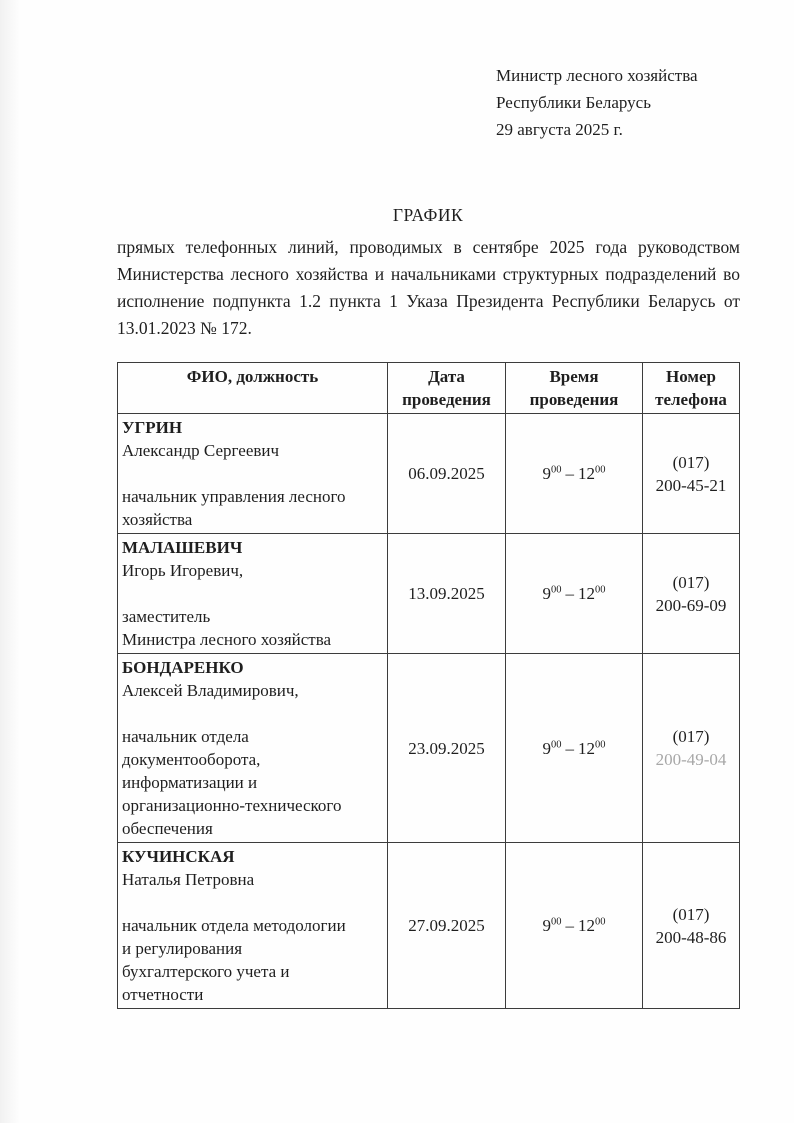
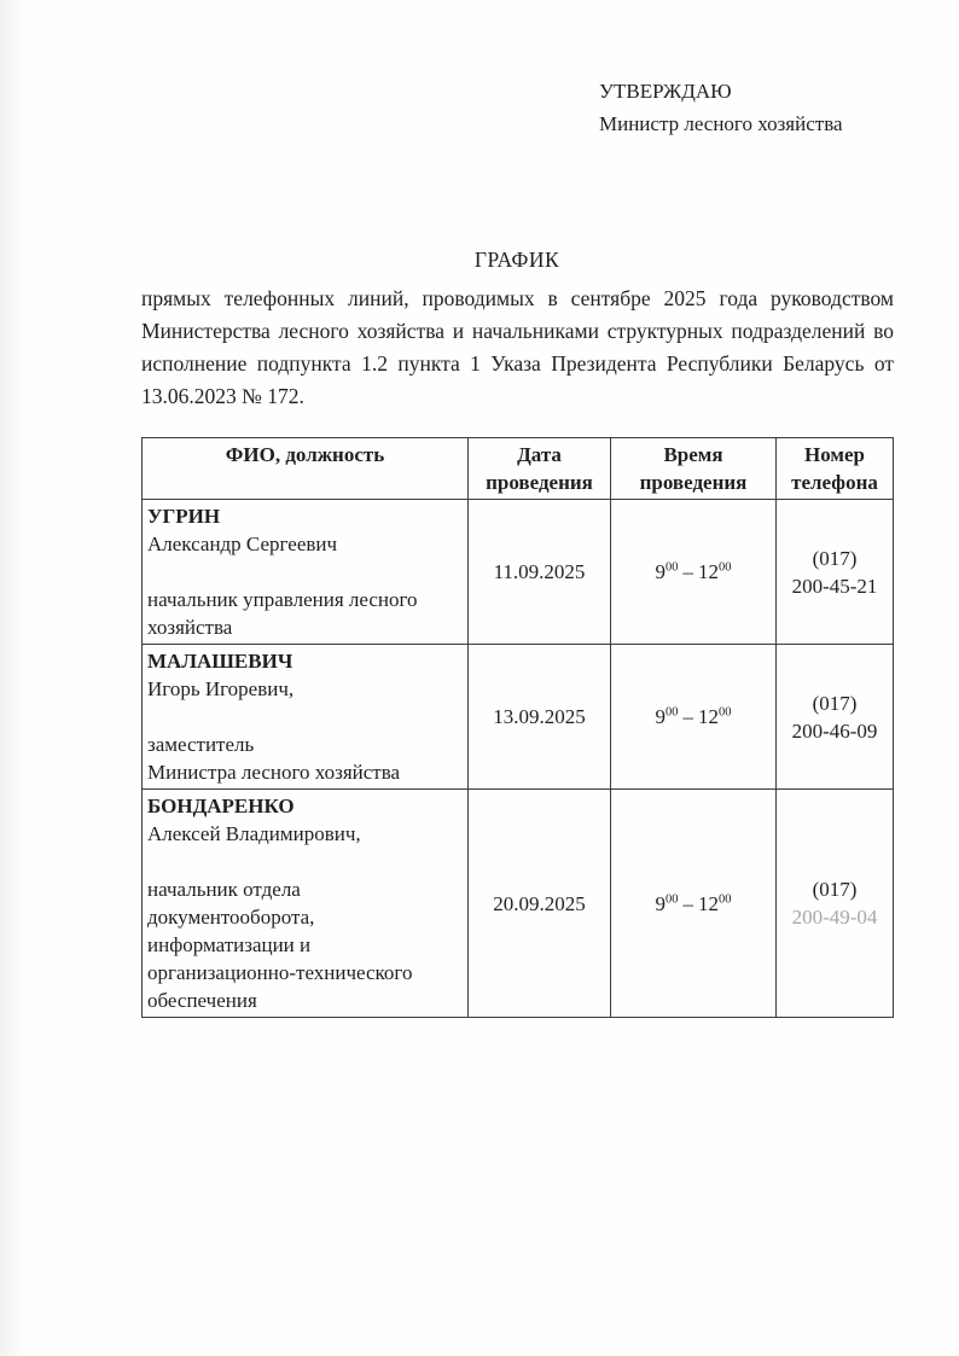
+ УТВЕРЖДАЮ
  Министр лесного хозяйства
- Республики Беларусь
- 29 августа 2025 г.
  ГРАФИК
- прямых телефонных линий, проводимых в сентябре 2025 года руководством Министерства лесного хозяйства и начальниками структурных подразделений во исполнение подпункта 1.2 пункта 1 Указа Президента Республики Беларусь от 13.01.2023 № 172.
+ прямых телефонных линий, проводимых в сентябре 2025 года руководством Министерства лесного хозяйства и начальниками структурных подразделений во исполнение подпункта 1.2 пункта 1 Указа Президента Республики Беларусь от 13.06.2023 № 172.
  ФИО, должность	Дата проведения	Время проведения	Номер телефона
- УГРИН Александр Сергеевич начальник управления лесного хозяйства	06.09.2025	900 – 1200	(017) 200-45-21
+ УГРИН Александр Сергеевич начальник управления лесного хозяйства	11.09.2025	900 – 1200	(017) 200-45-21
- МАЛАШЕВИЧ Игорь Игоревич, заместитель Министра лесного хозяйства	13.09.2025	900 – 1200	(017) 200-69-09
+ МАЛАШЕВИЧ Игорь Игоревич, заместитель Министра лесного хозяйства	13.09.2025	900 – 1200	(017) 200-46-09
- БОНДАРЕНКО Алексей Владимирович, начальник отдела документооборота, информатизации и организационно-технического обеспечения	23.09.2025	900 – 1200	(017) 200-49-04
+ БОНДАРЕНКО Алексей Владимирович, начальник отдела документооборота, информатизации и организационно-технического обеспечения	20.09.2025	900 – 1200	(017) 200-49-04
- КУЧИНСКАЯ Наталья Петровна начальник отдела методологии и регулирования бухгалтерского учета и отчетности	27.09.2025	900 – 1200	(017) 200-48-86
